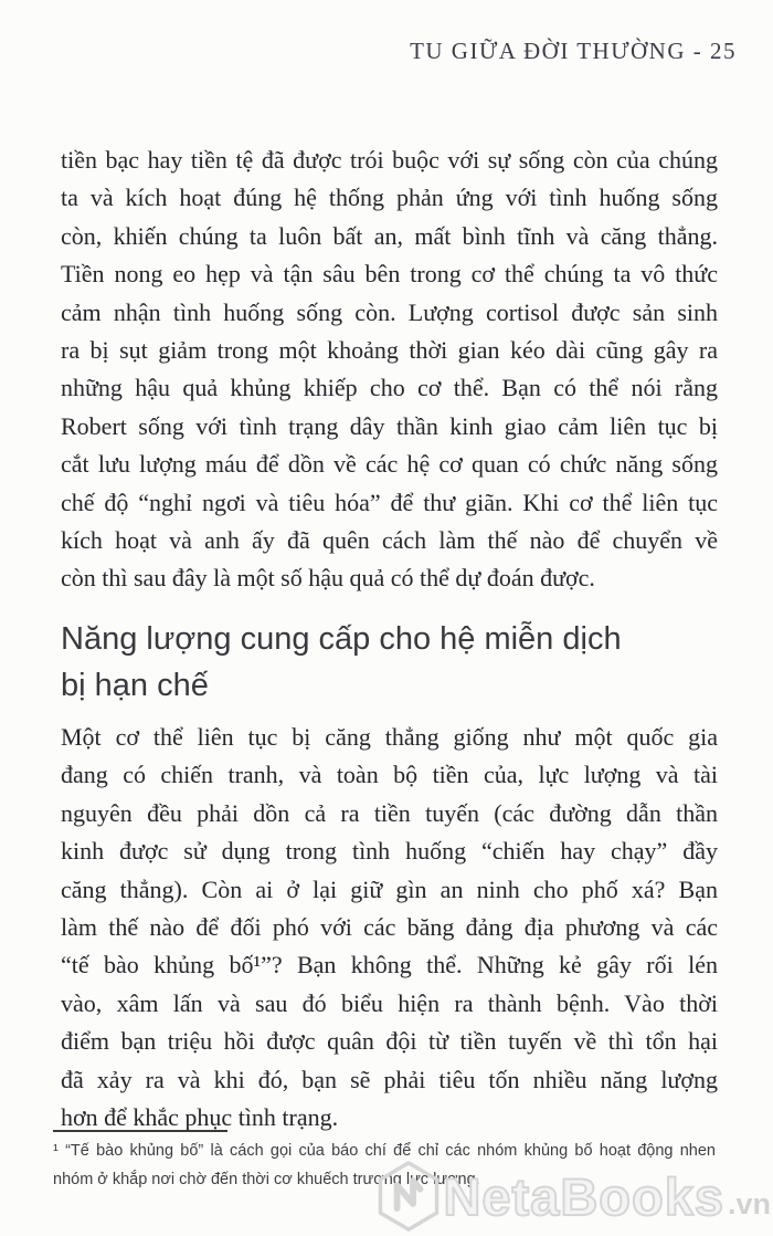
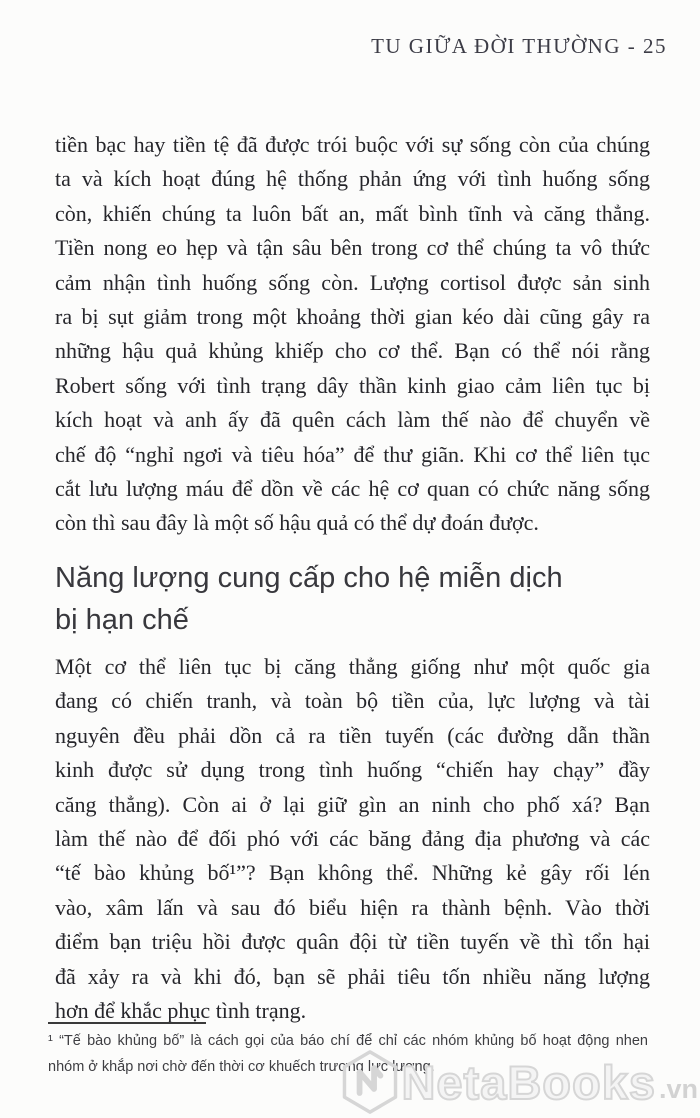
  TU GIỮA ĐỜI THƯỜNG - 25
  tiền bạc hay tiền tệ đã được trói buộc với sự sống còn của chúng
  ta và kích hoạt đúng hệ thống phản ứng với tình huống sống
  còn, khiến chúng ta luôn bất an, mất bình tĩnh và căng thẳng.
  Tiền nong eo hẹp và tận sâu bên trong cơ thể chúng ta vô thức
  cảm nhận tình huống sống còn. Lượng cortisol được sản sinh
  ra bị sụt giảm trong một khoảng thời gian kéo dài cũng gây ra
  những hậu quả khủng khiếp cho cơ thể. Bạn có thể nói rằng
  Robert sống với tình trạng dây thần kinh giao cảm liên tục bị
- cắt lưu lượng máu để dồn về các hệ cơ quan có chức năng sống
+ kích hoạt và anh ấy đã quên cách làm thế nào để chuyển về
  chế độ “nghỉ ngơi và tiêu hóa” để thư giãn. Khi cơ thể liên tục
- kích hoạt và anh ấy đã quên cách làm thế nào để chuyển về
+ cắt lưu lượng máu để dồn về các hệ cơ quan có chức năng sống
  còn thì sau đây là một số hậu quả có thể dự đoán được.
  Năng lượng cung cấp cho hệ miễn dịch
  bị hạn chế
  Một cơ thể liên tục bị căng thẳng giống như một quốc gia
  đang có chiến tranh, và toàn bộ tiền của, lực lượng và tài
  nguyên đều phải dồn cả ra tiền tuyến (các đường dẫn thần
  kinh được sử dụng trong tình huống “chiến hay chạy” đầy
  căng thẳng). Còn ai ở lại giữ gìn an ninh cho phố xá? Bạn
  làm thế nào để đối phó với các băng đảng địa phương và các
  “tế bào khủng bố¹”? Bạn không thể. Những kẻ gây rối lén
  vào, xâm lấn và sau đó biểu hiện ra thành bệnh. Vào thời
  điểm bạn triệu hồi được quân đội từ tiền tuyến về thì tổn hại
  đã xảy ra và khi đó, bạn sẽ phải tiêu tốn nhiều năng lượng
  hơn để khắc phục tình trạng.
  ¹ “Tế bào khủng bố” là cách gọi của báo chí để chỉ các nhóm khủng bố hoạt động nhen
  nhóm ở khắp nơi chờ đến thời cơ khuếch trương lcượng.
  NetaBooks
  .vn
